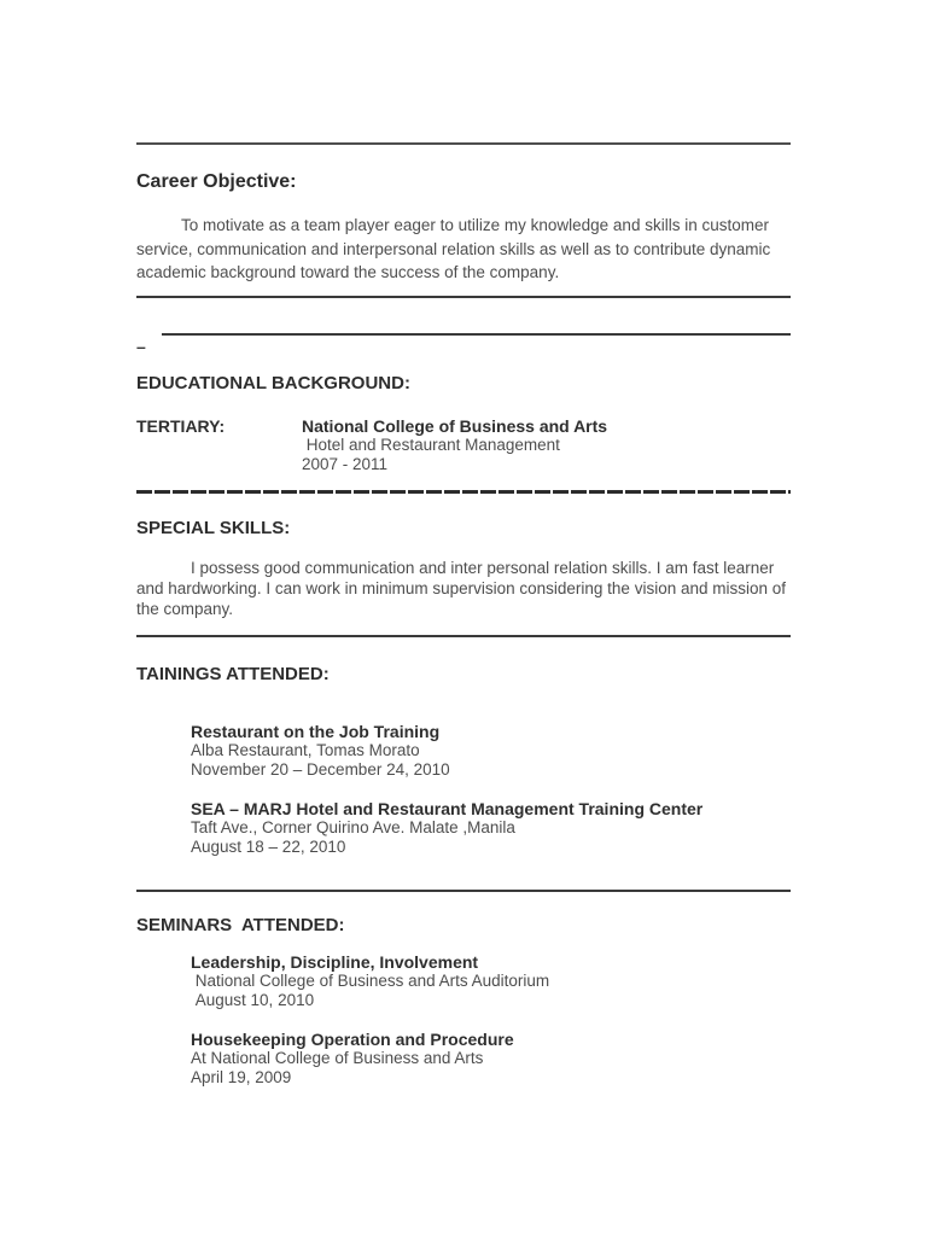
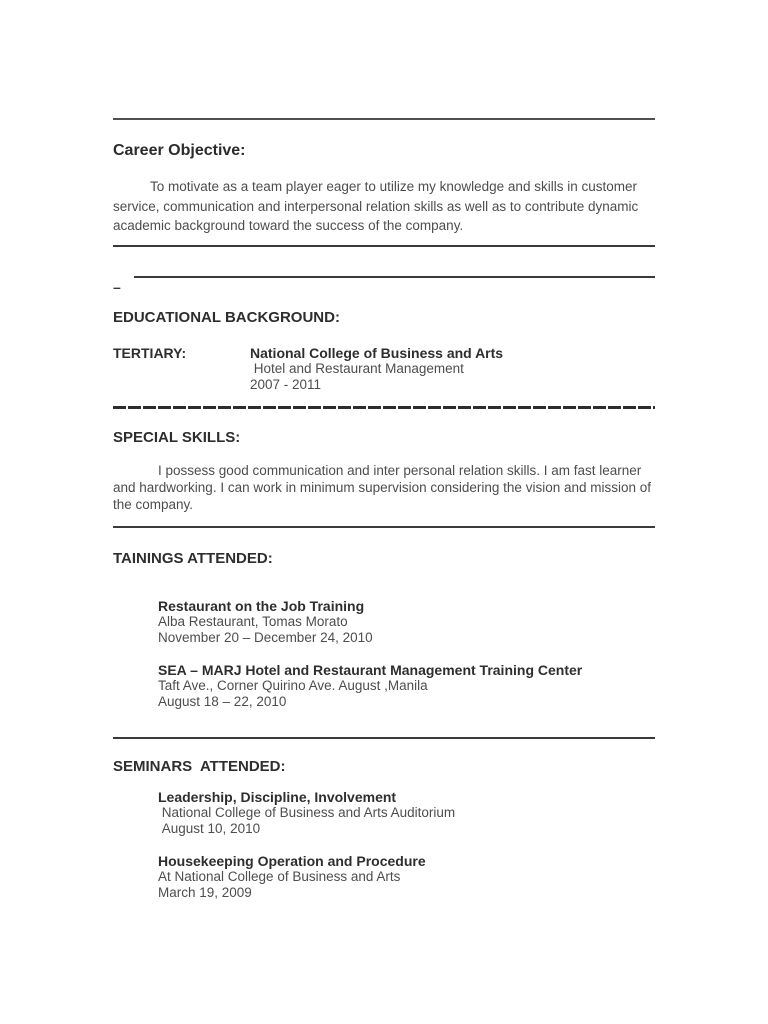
  Career Objective:
  To motivate as a team player eager to utilize my knowledge and skills in customer service, communication and interpersonal relation skills as well as to contribute dynamic academic background toward the success of the company.
  –
  EDUCATIONAL BACKGROUND:
  TERTIARY:
  National College of Business and Arts
  Hotel and Restaurant Management
  2007 - 2011
  SPECIAL SKILLS:
  I possess good communication and inter personal relation skills. I am fast learner and hardworking. I can work in minimum supervision considering the vision and mission of the company.
  TAININGS ATTENDED:
  Restaurant on the Job Training
  Alba Restaurant, Tomas Morato
  November 20 – December 24, 2010
  SEA – MARJ Hotel and Restaurant Management Training Center
- Taft Ave., Corner Quirino Ave. Malate ,Manila
+ Taft Ave., Corner Quirino Ave. August ,Manila
  August 18 – 22, 2010
  SEMINARS ATTENDED:
  Leadership, Discipline, Involvement
  National College of Business and Arts Auditorium
  August 10, 2010
  Housekeeping Operation and Procedure
  At National College of Business and Arts
- April 19, 2009
+ March 19, 2009
